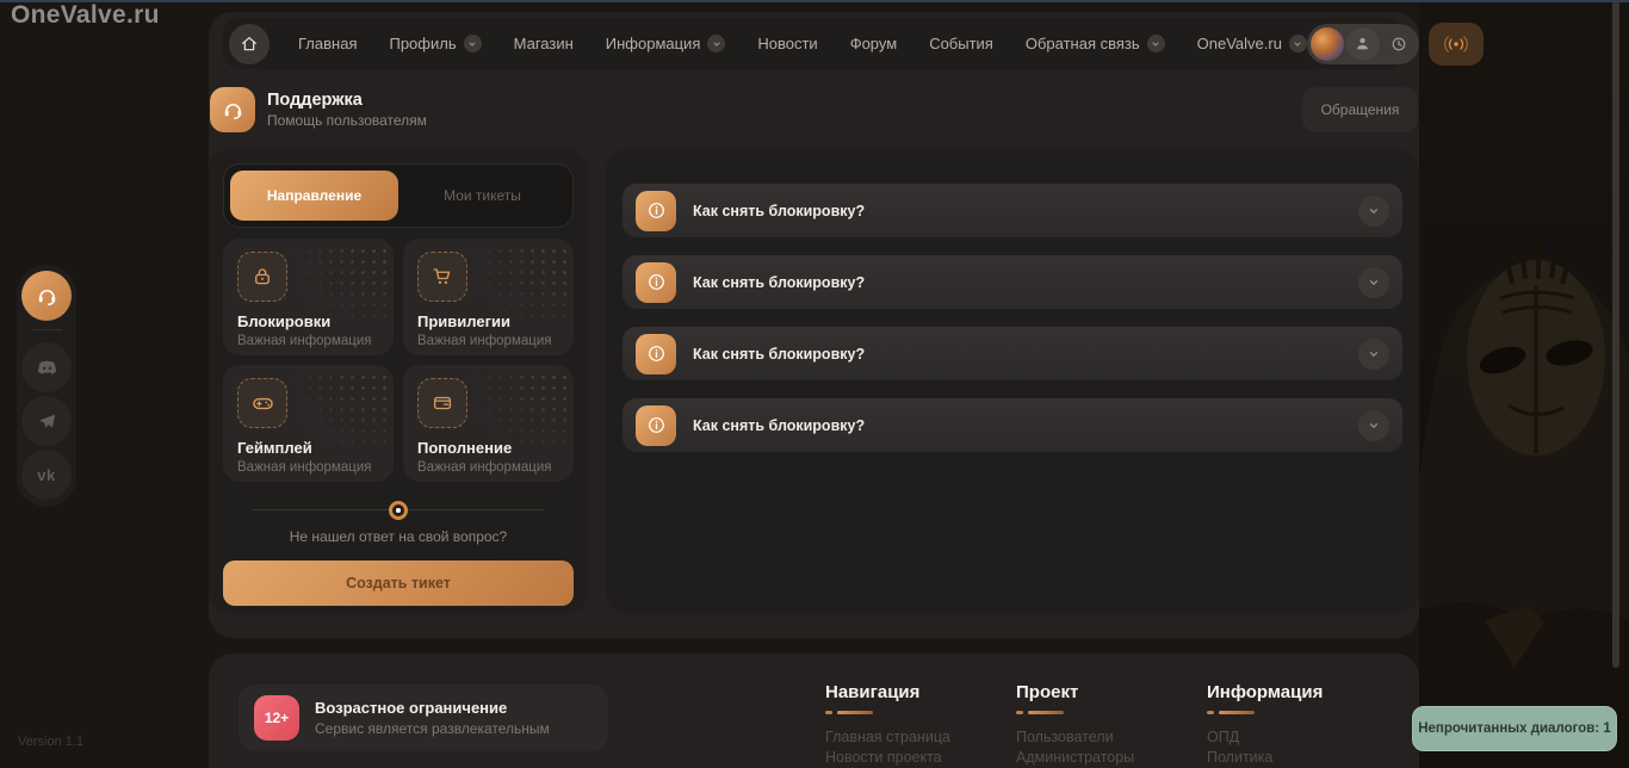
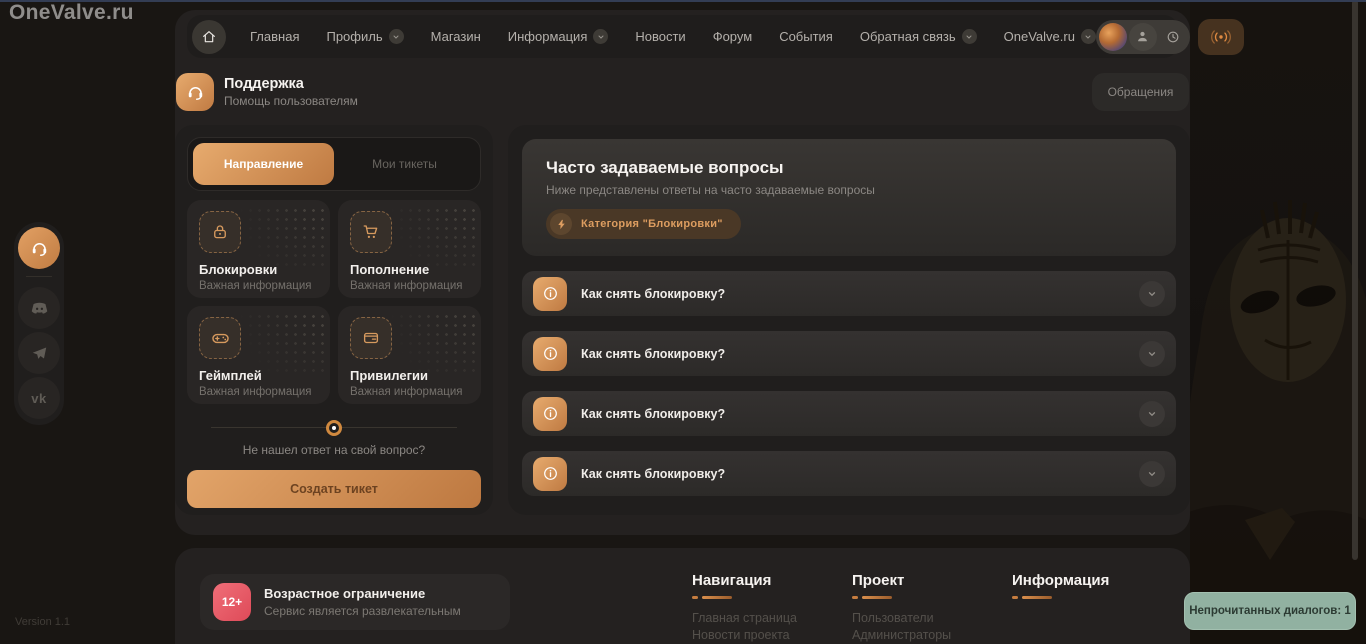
  OneValve.ru
  Главная
  Профиль
  Магазин
  Информация
  Новости
  Форум
  События
  Обратная связь
  OneValve.ru
  Поддержка
  Помощь пользователям
  Обращения
  Направление
  Мои тикеты
  Блокировки
  Важная информация
- Привилегии
+ Пополнение
  Важная информация
  Геймплей
  Важная информация
- Пополнение
+ Привилегии
  Важная информация
  Не нашел ответ на свой вопрос?
  Создать тикет
+ Часто задаваемые вопросы
+ Ниже представлены ответы на часто задаваемые вопросы
+ Категория "Блокировки"
  Как снять блокировку?
  Как снять блокировку?
  Как снять блокировку?
  Как снять блокировку?
  12+
  Возрастное ограничение
  Сервис является развлекательным
  Навигация
  Главная страница
  Новости проекта
  Проект
  Пользователи
  Администраторы
  Информация
- ОПД
- Политика
  vk
  Version 1.1
  Непрочитанных диалогов: 1
